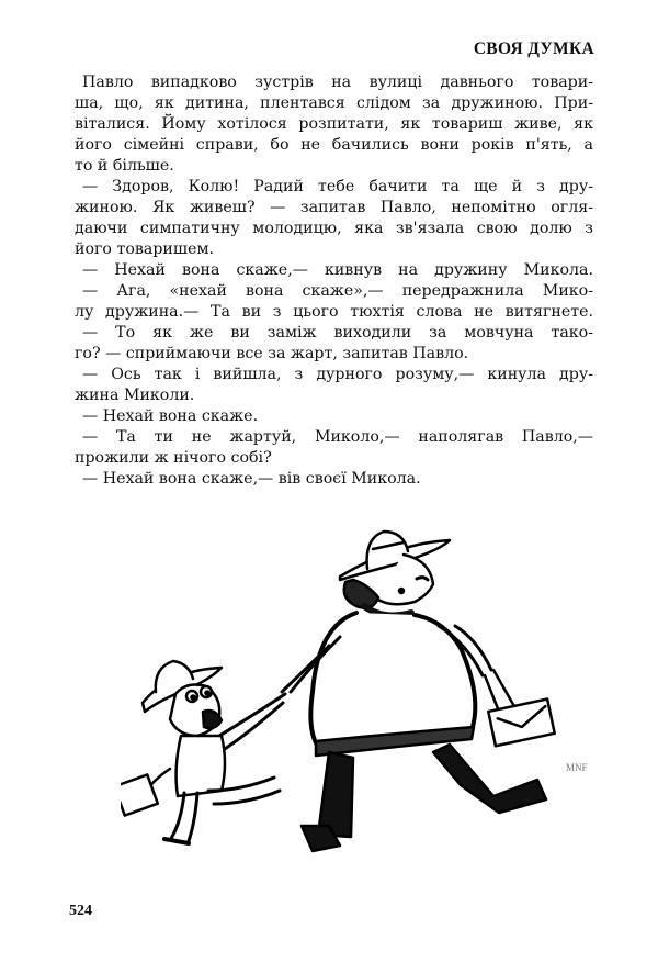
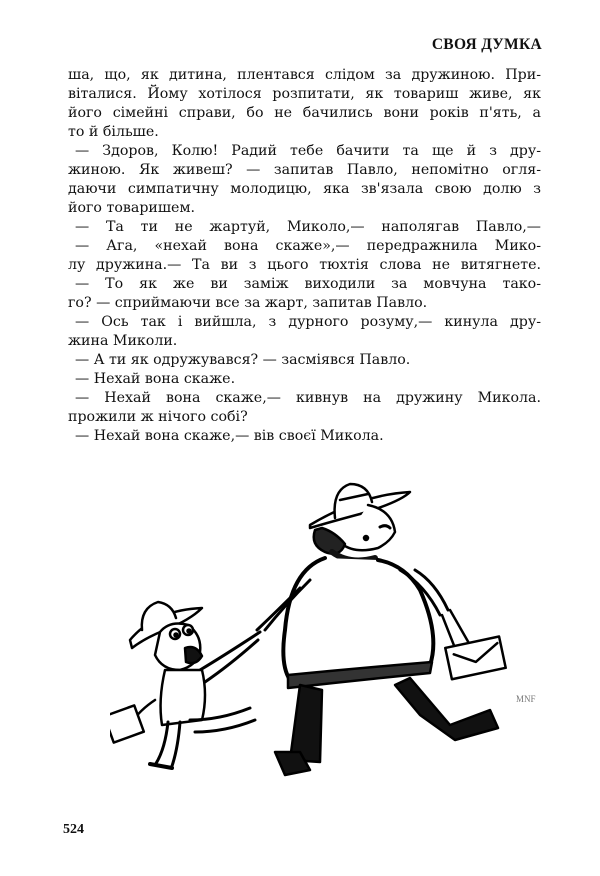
  СВОЯ ДУМКА
- Павло випадково зустрів на вулиці давнього товари-
  ша, що, як дитина, плентався слідом за дружиною. При-
  віталися. Йому хотілося розпитати, як товариш живе, як
  його сімейні справи, бо не бачились вони років п'ять, а
  то й більше.
  — Здоров, Колю! Радий тебе бачити та ще й з дру-
  жиною. Як живеш? — запитав Павло, непомітно огля-
  даючи симпатичну молодицю, яка зв'язала свою долю з
  його товаришем.
- — Нехай вона скаже,— кивнув на дружину Микола.
+ — Та ти не жартуй, Миколо,— наполягав Павло,—
  — Ага, «нехай вона скаже»,— передражнила Мико-
  лу дружина.— Та ви з цього тюхтія слова не витягнете.
  — То як же ви заміж виходили за мовчуна тако-
  го? — сприймаючи все за жарт, запитав Павло.
  — Ось так і вийшла, з дурного розуму,— кинула дру-
  жина Миколи.
+ — А ти як одружувався? — засміявся Павло.
  — Нехай вона скаже.
- — Та ти не жартуй, Миколо,— наполягав Павло,—
+ — Нехай вона скаже,— кивнув на дружину Микола.
  прожили ж нічого собі?
  — Нехай вона скаже,— вів своєї Микола.
  MNF
  524
